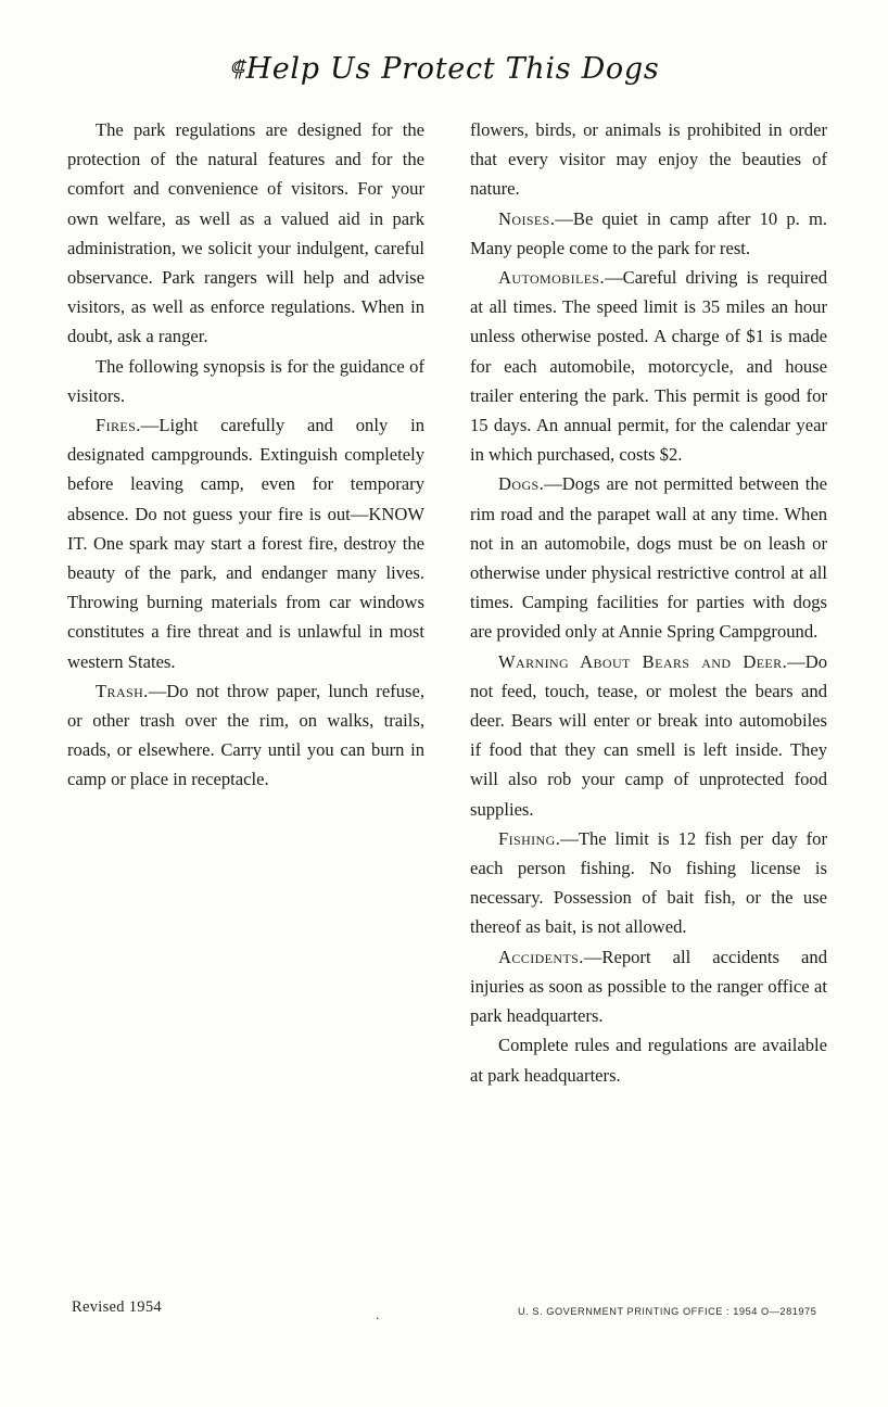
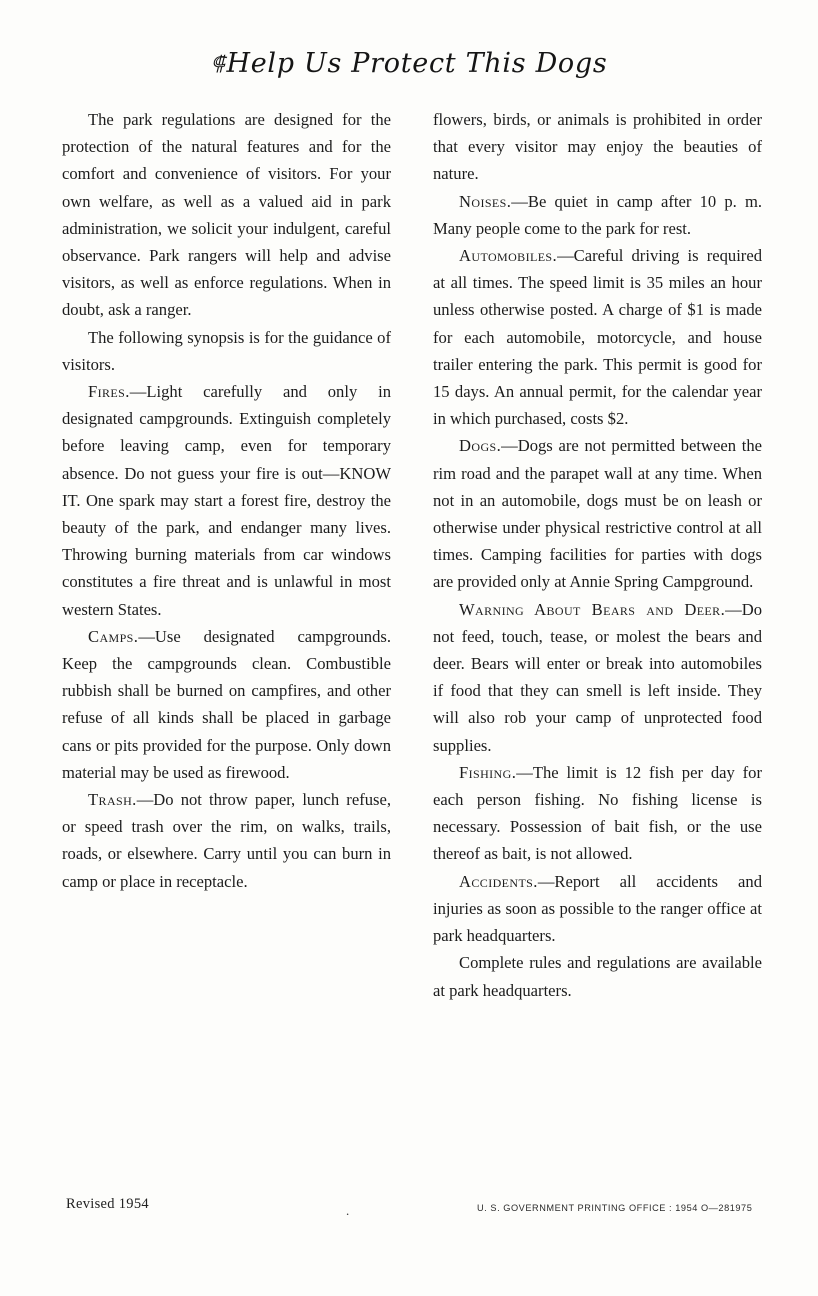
  ⸿Help Us Protect This Dogs
  The park regulations are designed for the protection of the natural features and for the comfort and convenience of visitors. For your own welfare, as well as a valued aid in park administration, we solicit your indulgent, careful observance. Park rangers will help and advise visitors, as well as enforce regulations. When in doubt, ask a ranger.
  The following synopsis is for the guidance of visitors.
  Fires.—Light carefully and only in designated campgrounds. Extinguish completely before leaving camp, even for temporary absence. Do not guess your fire is out—KNOW IT. One spark may start a forest fire, destroy the beauty of the park, and endanger many lives. Throwing burning materials from car windows constitutes a fire threat and is unlawful in most western States.
+ Camps.—Use designated campgrounds. Keep the campgrounds clean. Combustible rubbish shall be burned on campfires, and other refuse of all kinds shall be placed in garbage cans or pits provided for the purpose. Only down material may be used as firewood.
- Trash.—Do not throw paper, lunch refuse, or other trash over the rim, on walks, trails, roads, or elsewhere. Carry until you can burn in camp or place in receptacle.
+ Trash.—Do not throw paper, lunch refuse, or speed trash over the rim, on walks, trails, roads, or elsewhere. Carry until you can burn in camp or place in receptacle.
  flowers, birds, or animals is prohibited in order that every visitor may enjoy the beauties of nature.
  Noises.—Be quiet in camp after 10 p. m. Many people come to the park for rest.
  Automobiles.—Careful driving is required at all times. The speed limit is 35 miles an hour unless otherwise posted. A charge of $1 is made for each automobile, motorcycle, and house trailer entering the park. This permit is good for 15 days. An annual permit, for the calendar year in which purchased, costs $2.
  Dogs.—Dogs are not permitted between the rim road and the parapet wall at any time. When not in an automobile, dogs must be on leash or otherwise under physical restrictive control at all times. Camping facilities for parties with dogs are provided only at Annie Spring Campground.
  Warning About Bears and Deer.—Do not feed, touch, tease, or molest the bears and deer. Bears will enter or break into automobiles if food that they can smell is left inside. They will also rob your camp of unprotected food supplies.
  Fishing.—The limit is 12 fish per day for each person fishing. No fishing license is necessary. Possession of bait fish, or the use thereof as bait, is not allowed.
  Accidents.—Report all accidents and injuries as soon as possible to the ranger office at park headquarters.
  Complete rules and regulations are available at park headquarters.
  Revised 1954
  .
  U. S. GOVERNMENT PRINTING OFFICE : 1954 O—281975
